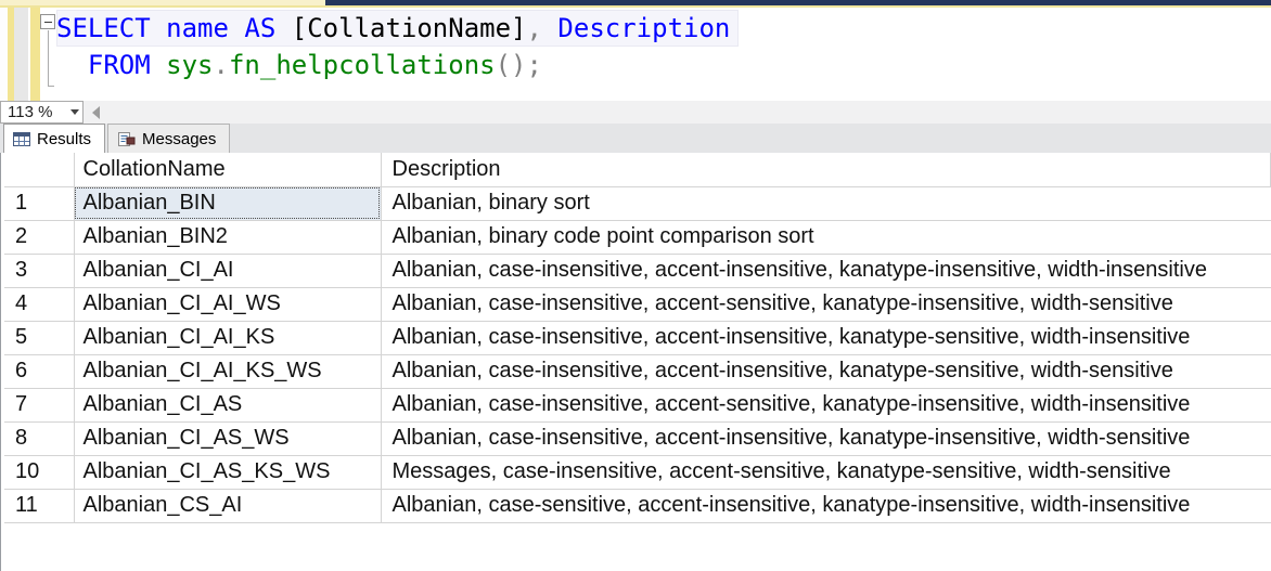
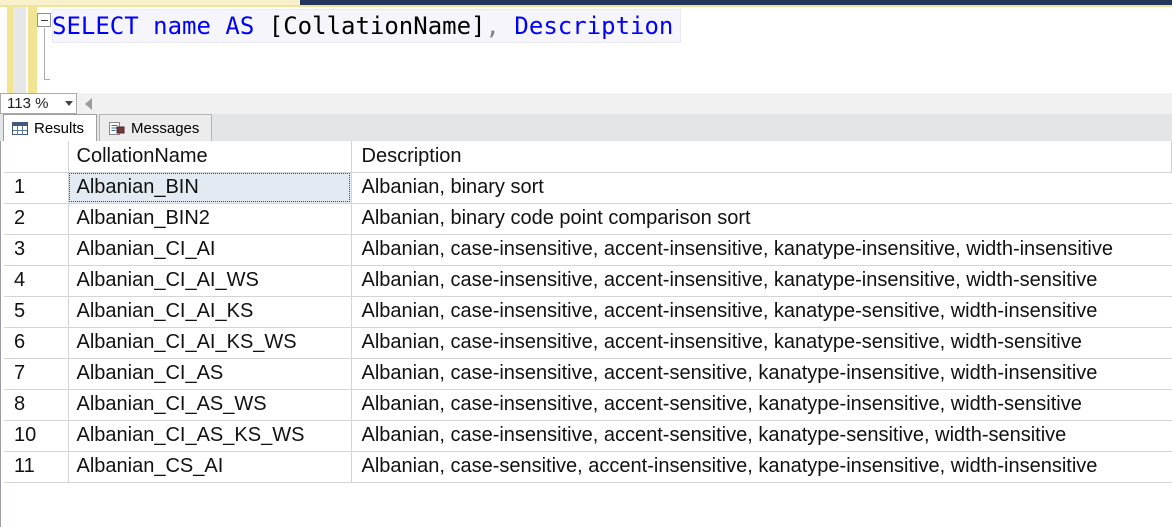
  SELECT name AS [CollationName], Description
- FROM sys.fn_helpcollations();
  113 %
  Results
  Messages
  	CollationName	Description
  1	Albanian_BIN	Albanian, binary sort
  2	Albanian_BIN2	Albanian, binary code point comparison sort
  3	Albanian_CI_AI	Albanian, case-insensitive, accent-insensitive, kanatype-insensitive, width-insensitive
- 4	Albanian_CI_AI_WS	Albanian, case-insensitive, accent-sensitive, kanatype-insensitive, width-sensitive
+ 4	Albanian_CI_AI_WS	Albanian, case-insensitive, accent-insensitive, kanatype-insensitive, width-sensitive
  5	Albanian_CI_AI_KS	Albanian, case-insensitive, accent-insensitive, kanatype-sensitive, width-insensitive
  6	Albanian_CI_AI_KS_WS	Albanian, case-insensitive, accent-insensitive, kanatype-sensitive, width-sensitive
  7	Albanian_CI_AS	Albanian, case-insensitive, accent-sensitive, kanatype-insensitive, width-insensitive
- 8	Albanian_CI_AS_WS	Albanian, case-insensitive, accent-insensitive, kanatype-insensitive, width-sensitive
+ 8	Albanian_CI_AS_WS	Albanian, case-insensitive, accent-sensitive, kanatype-insensitive, width-sensitive
- 10	Albanian_CI_AS_KS_WS	Messages, case-insensitive, accent-sensitive, kanatype-sensitive, width-sensitive
+ 10	Albanian_CI_AS_KS_WS	Albanian, case-insensitive, accent-sensitive, kanatype-sensitive, width-sensitive
  11	Albanian_CS_AI	Albanian, case-sensitive, accent-insensitive, kanatype-insensitive, width-insensitive
